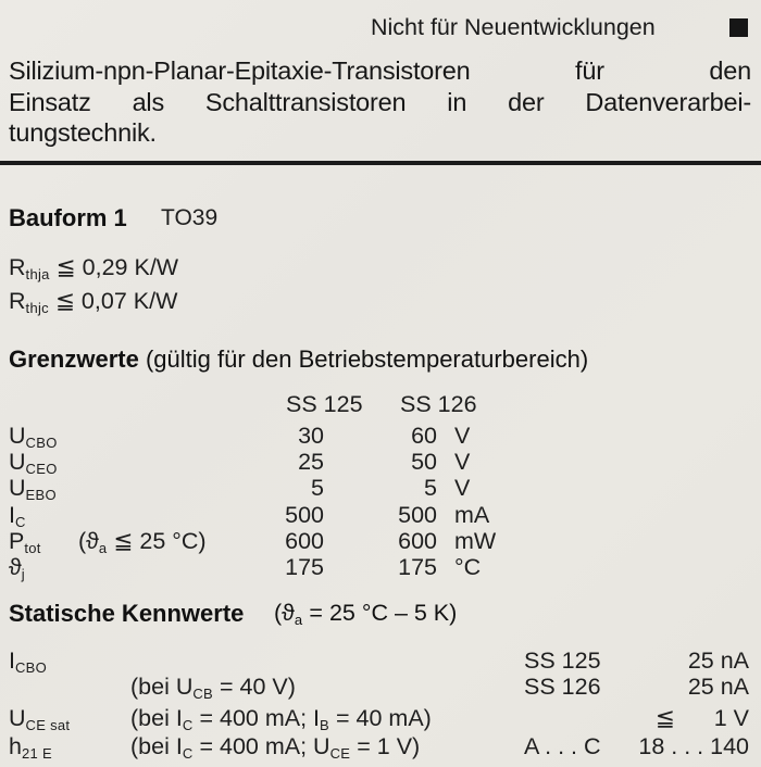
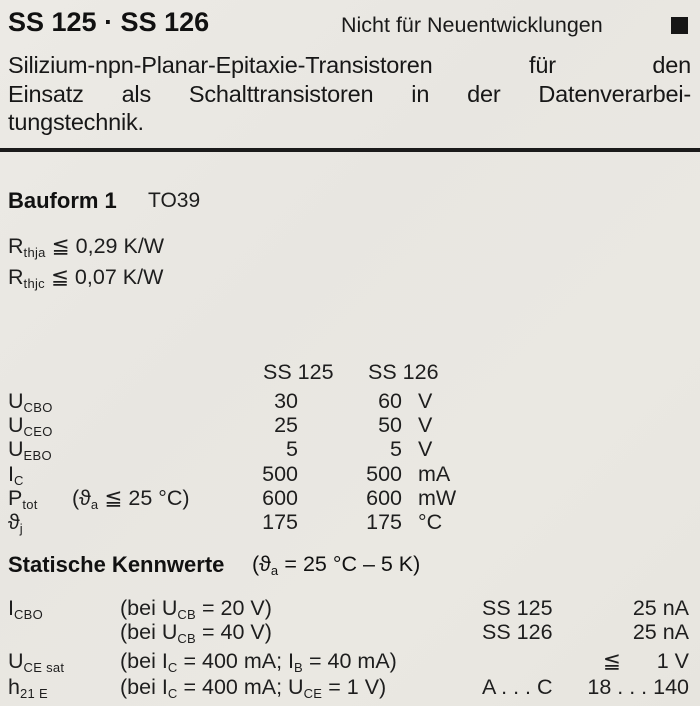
+ SS 125 · SS 126
  Nicht für Neuentwicklungen
  Silizium-npn-Planar-Epitaxie-Transistoren für den
  Einsatz als Schalttransistoren in der Datenverarbei-
  tungstechnik.
  Bauform 1
  TO39
  Rthja ≦ 0,29 K/W
  Rthjc ≦ 0,07 K/W
- Grenzwerte (gültig für den Betriebstemperaturbereich)
  SS 125
  SS 126
  UCBO
  30
  60
  V
  UCEO
  25
  50
  V
  UEBO
  5
  5
  V
  IC
  500
  500
  mA
  Ptot
  (ϑa ≦ 25 °C)
  600
  600
  mW
  ϑj
  175
  175
  °C
  Statische Kennwerte
  (ϑa = 25 °C – 5 K)
  ICBO
+ (bei UCB = 20 V)
  SS 125
  25 nA
  (bei UCB = 40 V)
  SS 126
  25 nA
  UCE sat
  (bei IC = 400 mA; IB = 40 mA)
  ≦ 1 V
  h21 E
  (bei IC = 400 mA; UCE = 1 V)
  A . . . C
  18 . . . 140
